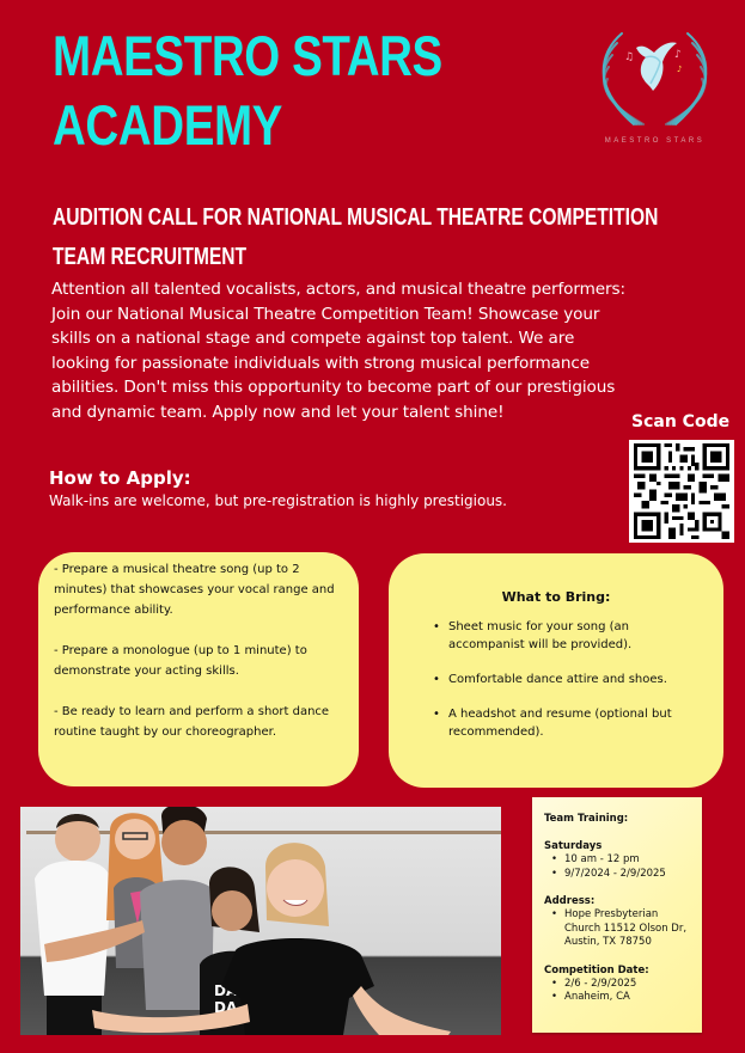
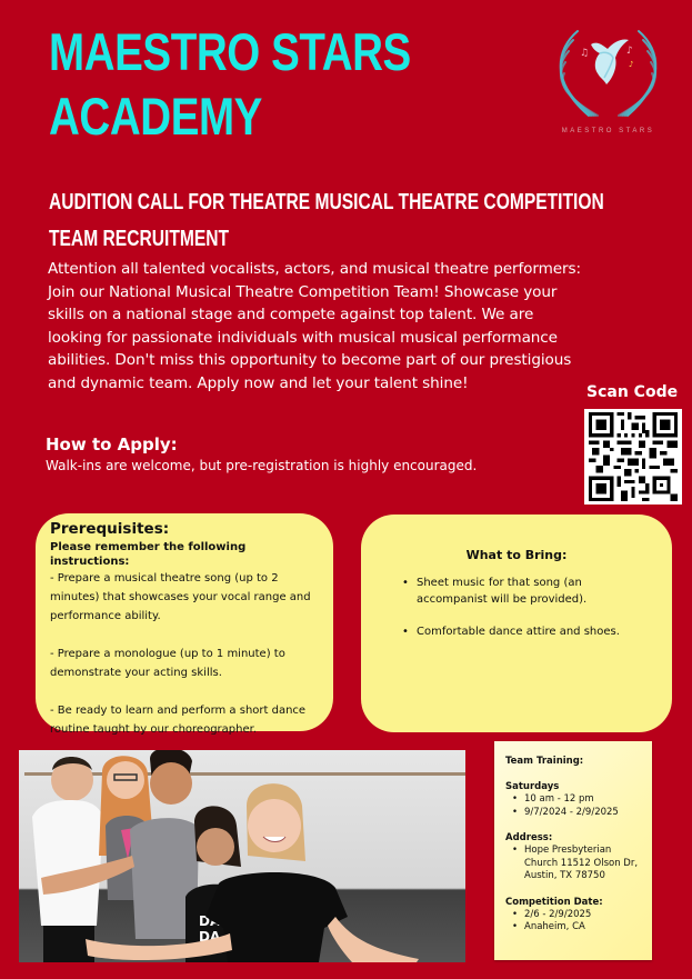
  MAESTRO STARS
  ACADEMY
  ♫
  ♪
  ♪
- AUDITION CALL FOR NATIONAL MUSICAL THEATRE COMPETITION
+ AUDITION CALL FOR THEATRE MUSICAL THEATRE COMPETITION
  TEAM RECRUITMENT
- Attention all talented vocalists, actors, and musical theatre performers: Join our National Musical Theatre Competition Team! Showcase your skills on a national stage and compete against top talent. We are looking for passionate individuals with strong musical performance abilities. Don't miss this opportunity to become part of our prestigious and dynamic team. Apply now and let your talent shine!
+ Attention all talented vocalists, actors, and musical theatre performers: Join our National Musical Theatre Competition Team! Showcase your skills on a national stage and compete against top talent. We are looking for passionate individuals with musical musical performance abilities. Don't miss this opportunity to become part of our prestigious and dynamic team. Apply now and let your talent shine!
  Scan Code
  How to Apply:
- Walk-ins are welcome, but pre-registration is highly prestigious.
+ Walk-ins are welcome, but pre-registration is highly encouraged.
+ Prerequisites:
+ Please remember the following instructions:
  - Prepare a musical theatre song (up to 2 minutes) that showcases your vocal range and performance ability.
  - Prepare a monologue (up to 1 minute) to demonstrate your acting skills.
  - Be ready to learn and perform a short dance routine taught by our choreographer.
  What to Bring:
- Sheet music for your song (an accompanist will be provided).
+ Sheet music for that song (an accompanist will be provided).
  Comfortable dance attire and shoes.
- A headshot and resume (optional but recommended).
  DA
  Team Training:
  Saturdays
  10 am - 12 pm
  9/7/2024 - 2/9/2025
  Address:
  Hope Presbyterian Church 11512 Olson Dr, Austin, TX 78750
  Competition Date:
  2/6 - 2/9/2025
  Anaheim, CA
